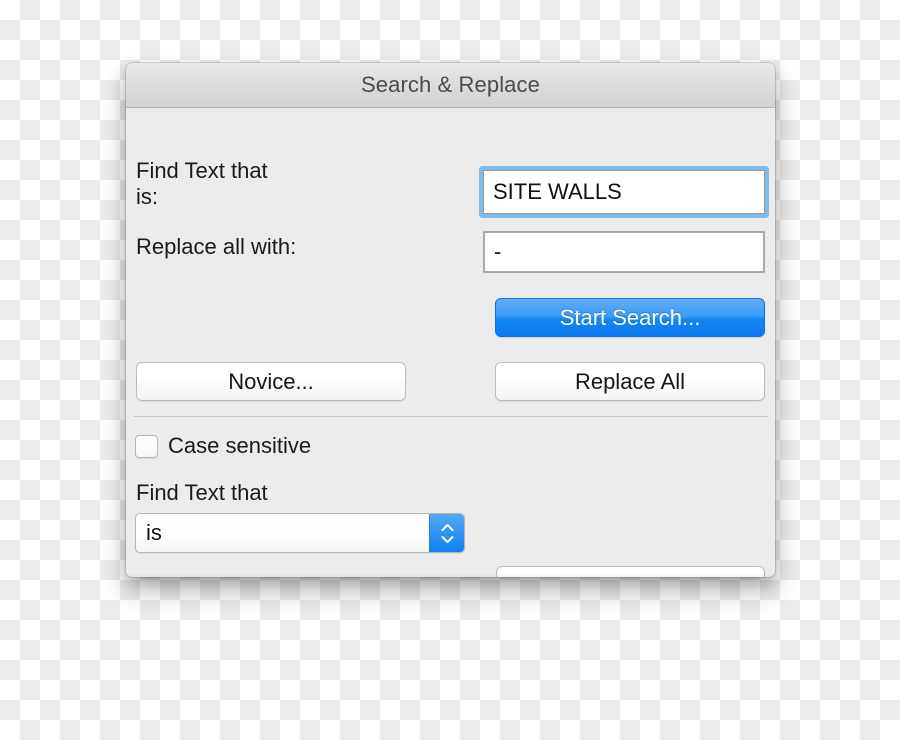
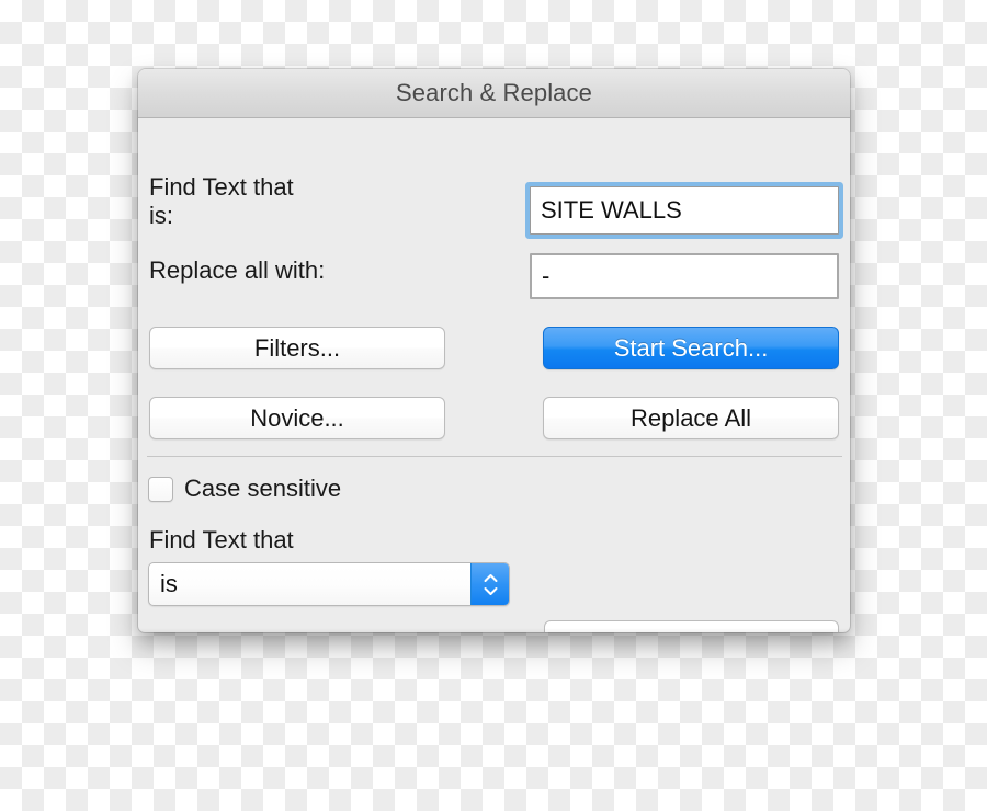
  Search & Replace
  Find Text that
  is:
  SITE WALLS
  Replace all with:
  -
+ Filters...
  Start Search...
  Novice...
  Replace All
  Case sensitive
  Find Text that
  is
